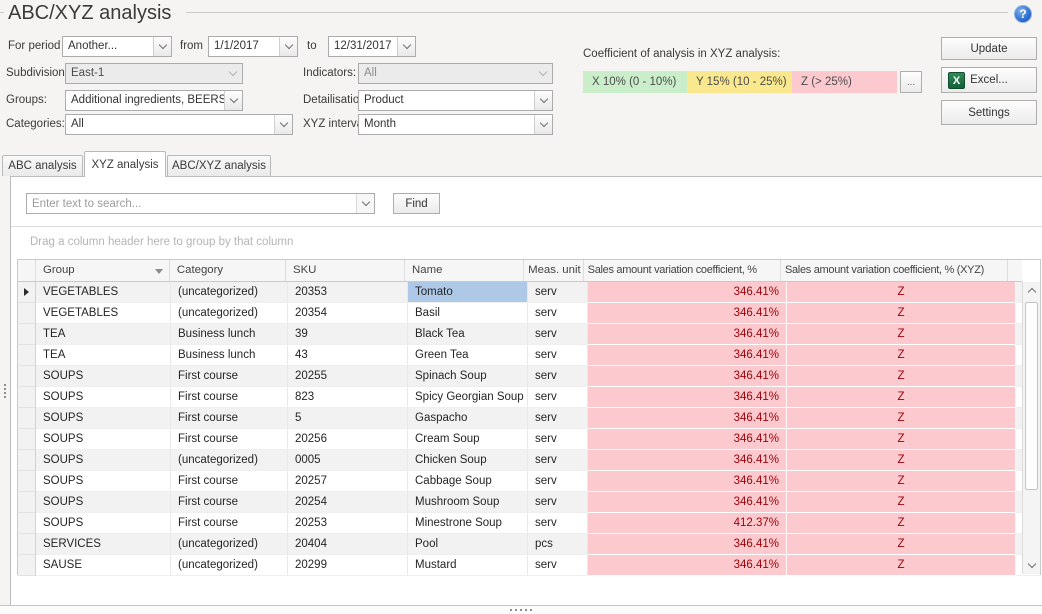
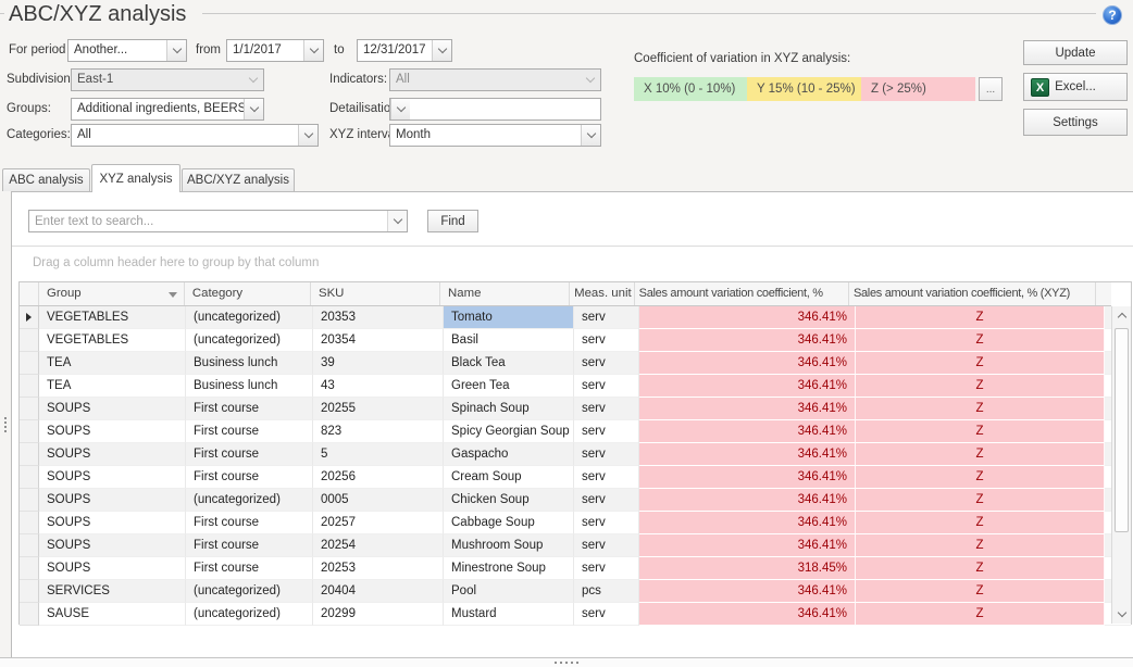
  ABC/XYZ analysis
  ?
  For period
  Another...
  from
  1/1/2017
  to
  12/31/2017
  Subdivision
  East-1
  Indicators:
  All
  Groups:
  Additional ingredients, BEERS
  Detailisatio
- Product
  Categories:
  All
  XYZ interv
  Month
- Coefficient of analysis in XYZ analysis:
+ Coefficient of variation in XYZ analysis:
  X 10% (0 - 10%)
  Y 15% (10 - 25%)
  Z (> 25%)
  ...
  Update
  X
  Excel...
  Settings
  ABC analysis
  XYZ analysis
  ABC/XYZ analysis
  Enter text to search...
  Find
  Drag a column header here to group by that column
  Group
  Category
  SKU
  Name
  Meas. unit
  Sales amount variation coefficient, %
  Sales amount variation coefficient, % (XYZ)
  VEGETABLES
  (uncategorized)
  20353
  Tomato
  serv
  346.41%
  Z
  VEGETABLES
  (uncategorized)
  20354
  Basil
  serv
  346.41%
  Z
  TEA
  Business lunch
  39
  Black Tea
  serv
  346.41%
  Z
  TEA
  Business lunch
  43
  Green Tea
  serv
  346.41%
  Z
  SOUPS
  First course
  20255
  Spinach Soup
  serv
  346.41%
  Z
  SOUPS
  First course
  823
  Spicy Georgian Soup
  serv
  346.41%
  Z
  SOUPS
  First course
  5
  Gaspacho
  serv
  346.41%
  Z
  SOUPS
  First course
  20256
  Cream Soup
  serv
  346.41%
  Z
  SOUPS
  (uncategorized)
  0005
  Chicken Soup
  serv
  346.41%
  Z
  SOUPS
  First course
  20257
  Cabbage Soup
  serv
  346.41%
  Z
  SOUPS
  First course
  20254
  Mushroom Soup
  serv
  346.41%
  Z
  SOUPS
  First course
  20253
  Minestrone Soup
  serv
- 412.37%
+ 318.45%
  Z
  SERVICES
  (uncategorized)
  20404
  Pool
  pcs
  346.41%
  Z
  SAUSE
  (uncategorized)
  20299
  Mustard
  serv
  346.41%
  Z
